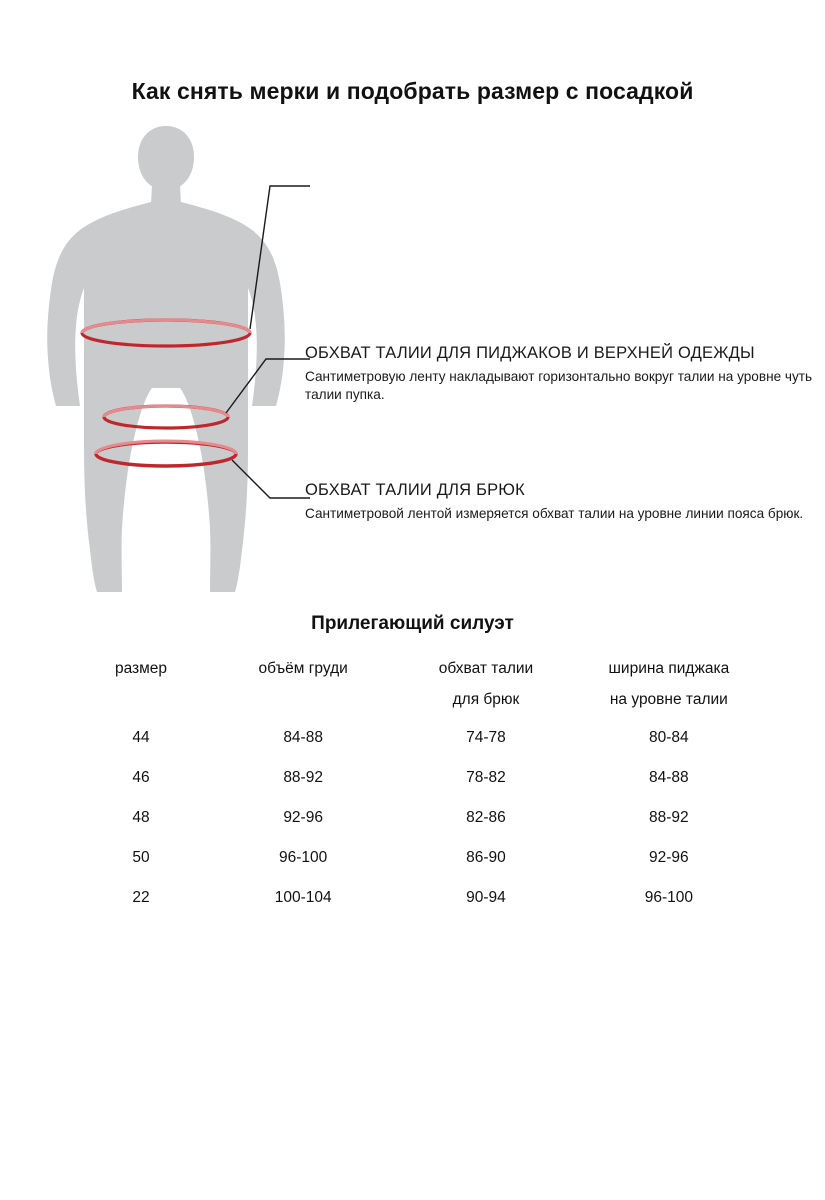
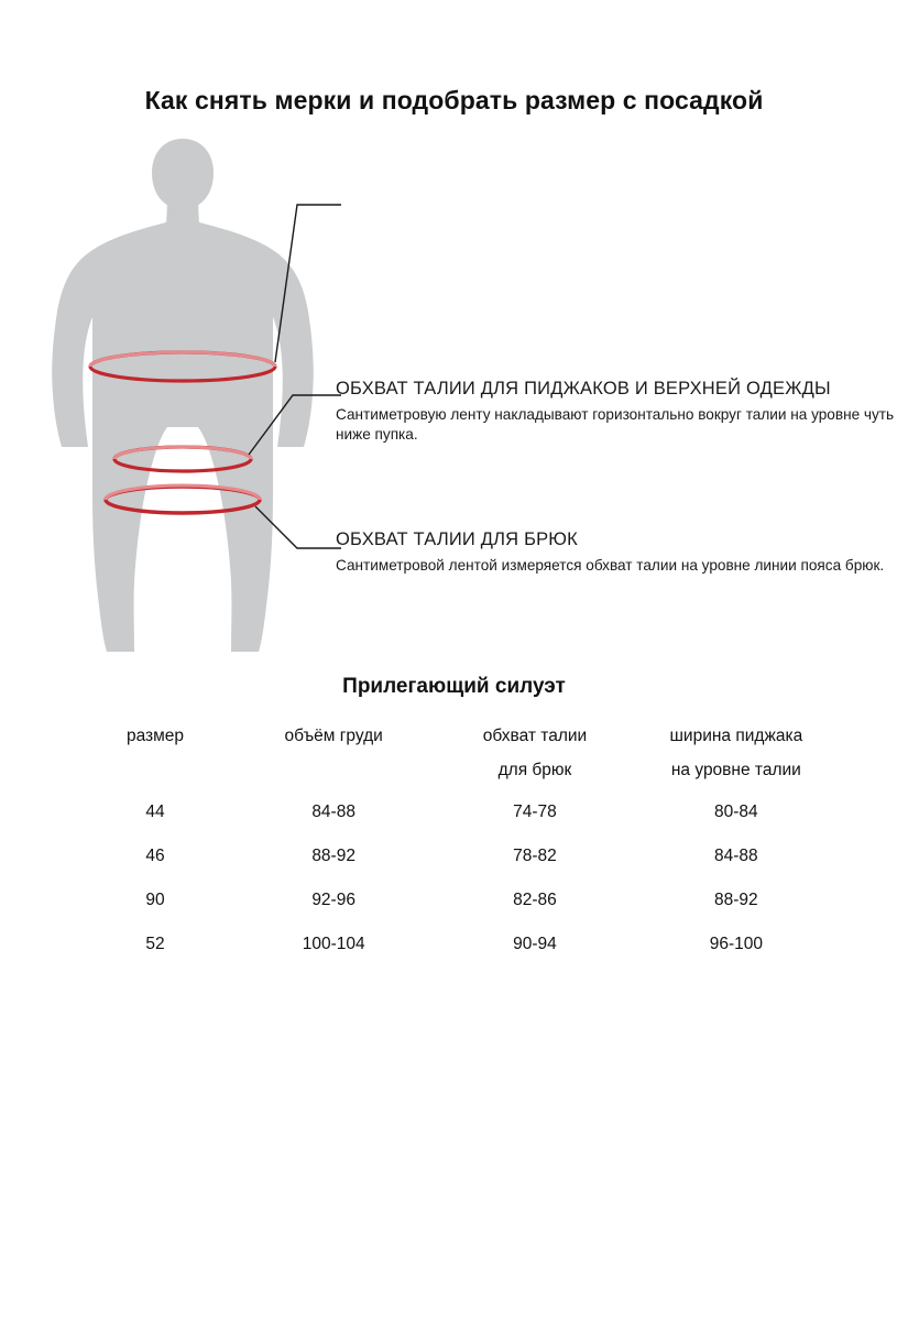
  Как снять мерки и подобрать размер с посадкой
  ОБХВАТ ТАЛИИ ДЛЯ ПИДЖАКОВ И ВЕРХНЕЙ ОДЕЖДЫ
- Сантиметровую ленту накладывают горизонтально вокруг талии на уровне чуть талии пупка.
+ Сантиметровую ленту накладывают горизонтально вокруг талии на уровне чуть ниже пупка.
  ОБХВАТ ТАЛИИ ДЛЯ БРЮК
  Сантиметровой лентой измеряется обхват талии на уровне линии пояса брюк.
  Прилегающий силуэт
  размер	объём груди	обхват талии для брюк	ширина пиджака на уровне талии
  44	84-88	74-78	80-84
  46	88-92	78-82	84-88
- 48	92-96	82-86	88-92
+ 90	92-96	82-86	88-92
- 50	96-100	86-90	92-96
- 22	100-104	90-94	96-100
+ 52	100-104	90-94	96-100
